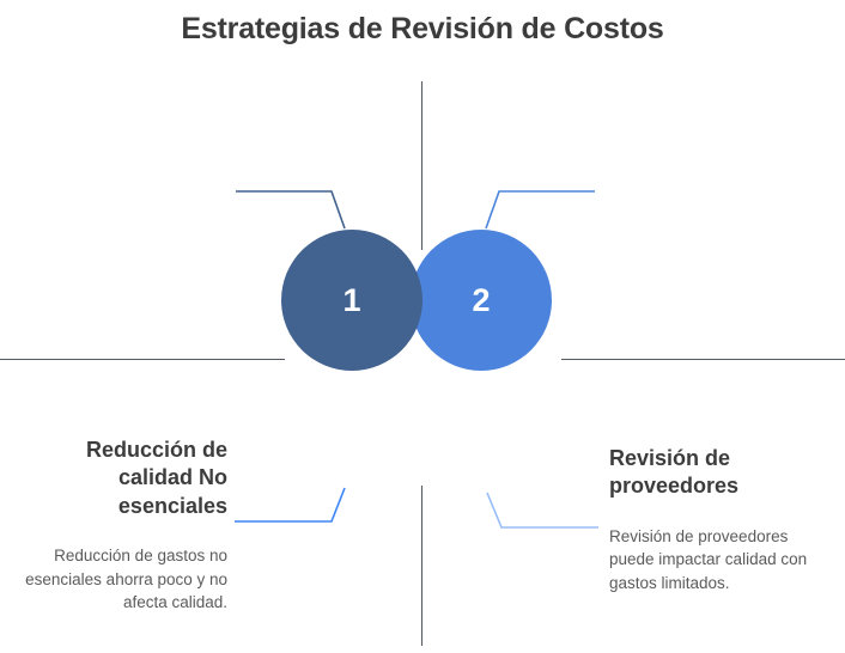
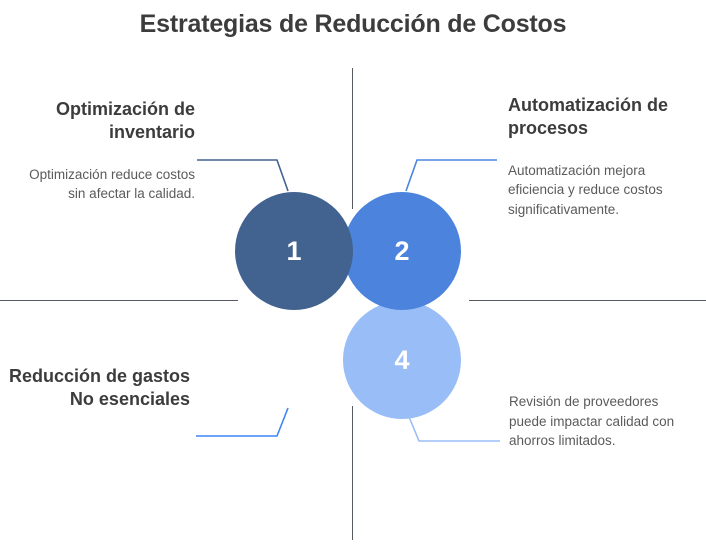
- Estrategias de Revisión de Costos
+ Estrategias de Reducción de Costos
  1
  2
+ 4
+ Optimización de inventario
+ Optimización reduce costos sin afectar la calidad.
+ Automatización de procesos
+ Automatización mejora eficiencia y reduce costos significativamente.
- Reducción de calidad No esenciales
+ Reducción de gastos No esenciales
- Reducción de gastos no esenciales ahorra poco y no afecta calidad.
- Revisión de proveedores
- Revisión de proveedores puede impactar calidad con gastos limitados.
+ Revisión de proveedores puede impactar calidad con ahorros limitados.
